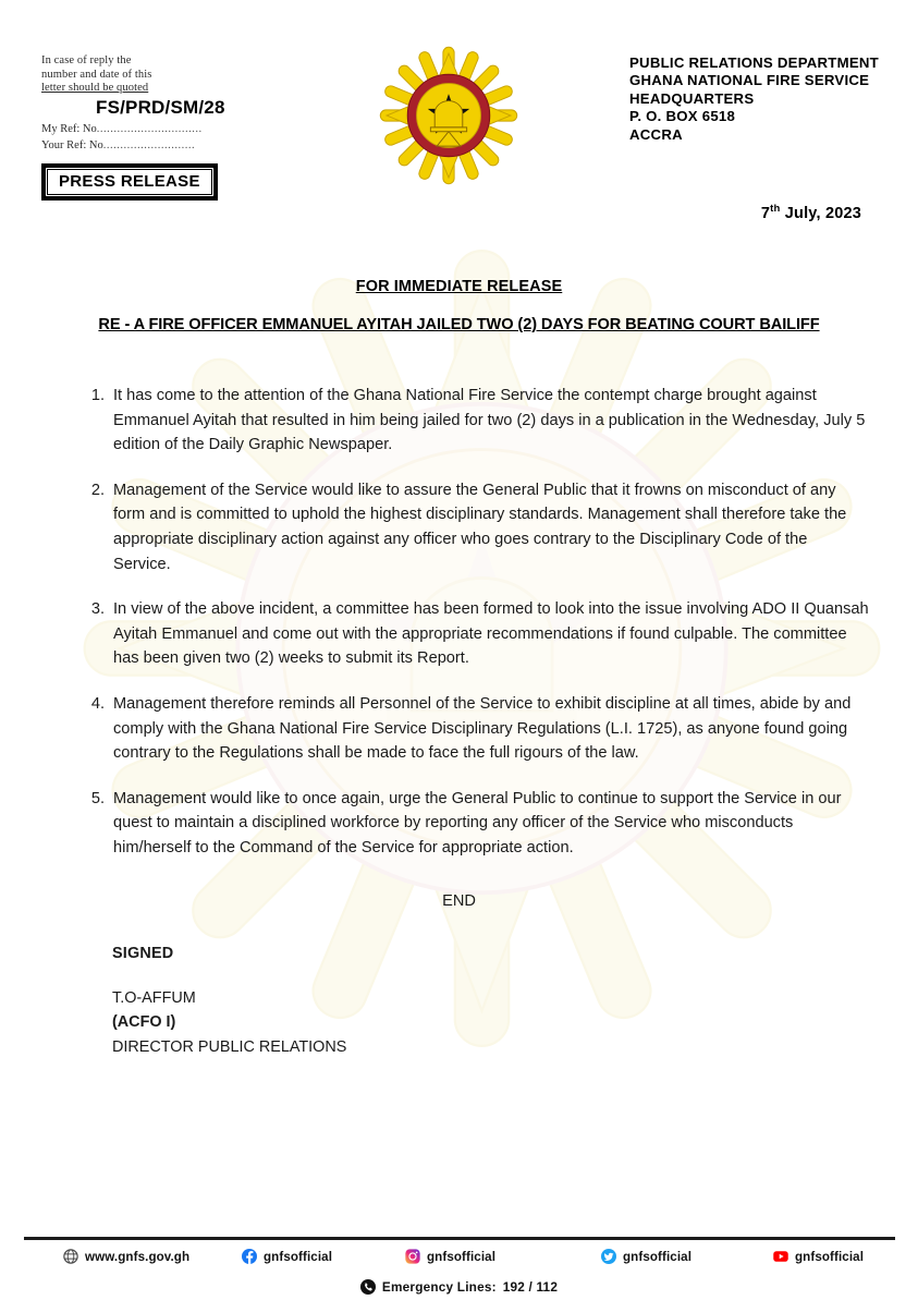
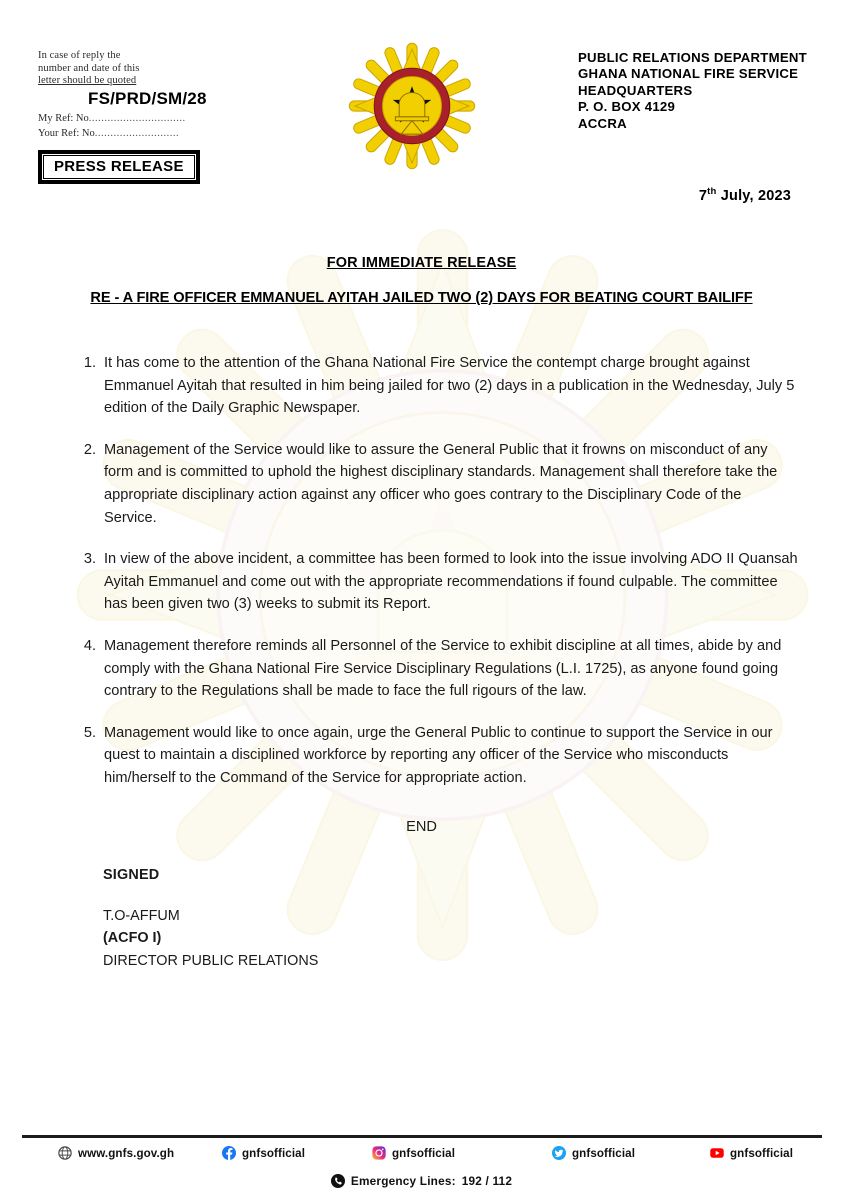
  In case of reply the
  number and date of this
  letter should be quoted
  FS/PRD/SM/28
  My Ref: No...............................
  Your Ref: No...........................
  PRESS RELEASE
  PUBLIC RELATIONS DEPARTMENT
  GHANA NATIONAL FIRE SERVICE
  HEADQUARTERS
- P. O. BOX 6518
+ P. O. BOX 4129
  ACCRA
  7th July, 2023
  FOR IMMEDIATE RELEASE
  RE - A FIRE OFFICER EMMANUEL AYITAH JAILED TWO (2) DAYS FOR BEATING COURT BAILIFF
  1.
  It has come to the attention of the Ghana National Fire Service the contempt charge brought against Emmanuel Ayitah that resulted in him being jailed for two (2) days in a publication in the Wednesday, July 5 edition of the Daily Graphic Newspaper.
  2.
  Management of the Service would like to assure the General Public that it frowns on misconduct of any form and is committed to uphold the highest disciplinary standards. Management shall therefore take the appropriate disciplinary action against any officer who goes contrary to the Disciplinary Code of the Service.
  3.
- In view of the above incident, a committee has been formed to look into the issue involving ADO II Quansah Ayitah Emmanuel and come out with the appropriate recommendations if found culpable. The committee has been given two (2) weeks to submit its Report.
+ In view of the above incident, a committee has been formed to look into the issue involving ADO II Quansah Ayitah Emmanuel and come out with the appropriate recommendations if found culpable. The committee has been given two (3) weeks to submit its Report.
  4.
  Management therefore reminds all Personnel of the Service to exhibit discipline at all times, abide by and comply with the Ghana National Fire Service Disciplinary Regulations (L.I. 1725), as anyone found going contrary to the Regulations shall be made to face the full rigours of the law.
  5.
  Management would like to once again, urge the General Public to continue to support the Service in our quest to maintain a disciplined workforce by reporting any officer of the Service who misconducts him/herself to the Command of the Service for appropriate action.
  END
  SIGNED
  T.O-AFFUM
  (ACFO I)
  DIRECTOR PUBLIC RELATIONS
  www.gnfs.gov.gh
  gnfsofficial
  gnfsofficial
  gnfsofficial
  gnfsofficial
  Emergency Lines:
  192 / 112
